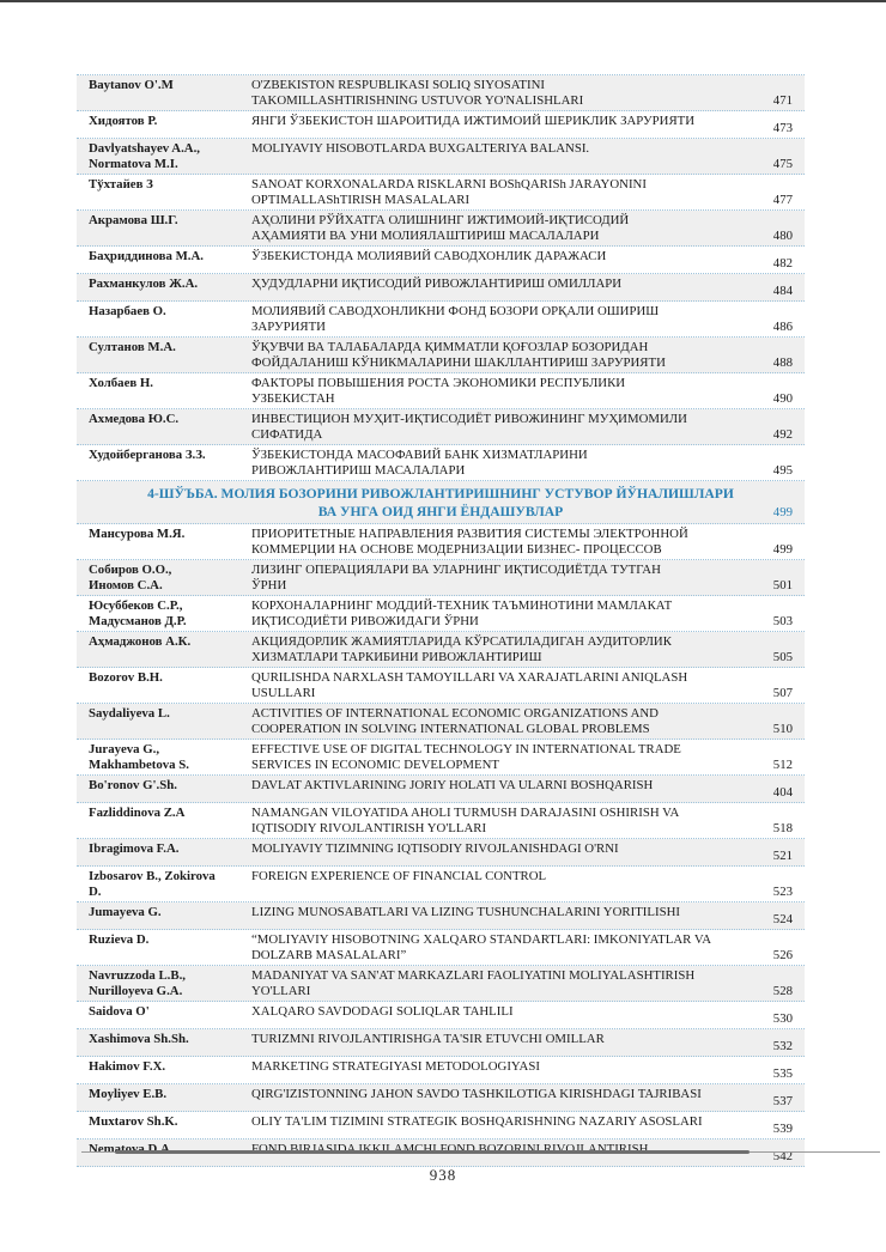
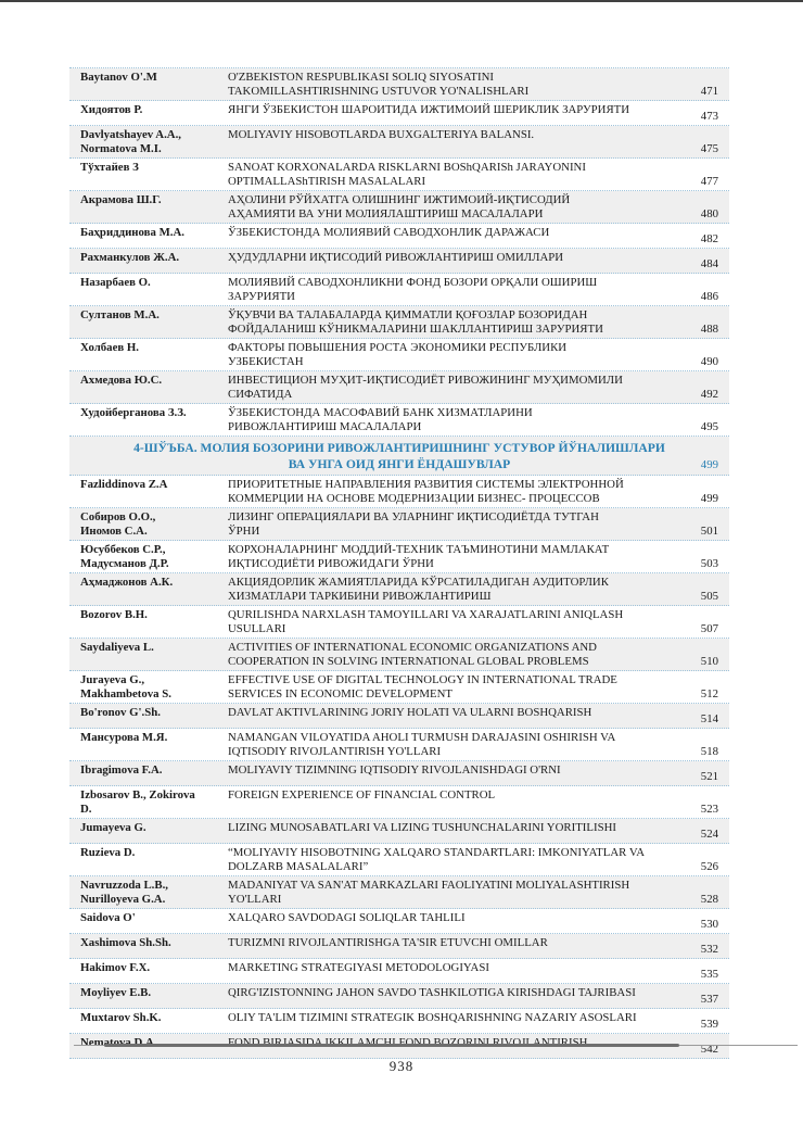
  Baytanov O'.M
  O'ZBEKISTON RESPUBLIKASI SOLIQ SIYOSATINI
  TAKOMILLASHTIRISHNING USTUVOR YO'NALISHLARI
  471
  Хидоятов Р.
  ЯНГИ ЎЗБЕКИСТОН ШАРОИТИДА ИЖТИМОИЙ ШЕРИКЛИК ЗАРУРИЯТИ
  473
  Davlyatshayev A.A.,
  Normatova M.I.
  MOLIYAVIY HISOBOTLARDA BUXGALTERIYA BALANSI.
  475
  Тўхтайев З
  SANOAT KORXONALARDA RISKLARNI BOShQARISh JARAYONINI
  OPTIMALLAShTIRISH MASALALARI
  477
  Акрамова Ш.Г.
  АҲОЛИНИ РЎЙХАТГА ОЛИШНИНГ ИЖТИМОИЙ-ИҚТИСОДИЙ
  АҲАМИЯТИ ВА УНИ МОЛИЯЛАШТИРИШ МАСАЛАЛАРИ
  480
  Баҳриддинова М.А.
  ЎЗБЕКИСТОНДА МОЛИЯВИЙ САВОДХОНЛИК ДАРАЖАСИ
  482
  Рахманкулов Ж.А.
  ҲУДУДЛАРНИ ИҚТИСОДИЙ РИВОЖЛАНТИРИШ ОМИЛЛАРИ
  484
  Назарбаев О.
  МОЛИЯВИЙ САВОДХОНЛИКНИ ФОНД БОЗОРИ ОРҚАЛИ ОШИРИШ
  ЗАРУРИЯТИ
  486
  Султанов М.А.
  ЎҚУВЧИ ВА ТАЛАБАЛАРДА ҚИММАТЛИ ҚОҒОЗЛАР БОЗОРИДАН
  ФОЙДАЛАНИШ КЎНИКМАЛАРИНИ ШАКЛЛАНТИРИШ ЗАРУРИЯТИ
  488
  Холбаев Н.
  ФАКТОРЫ ПОВЫШЕНИЯ РОСТА ЭКОНОМИКИ РЕСПУБЛИКИ
  УЗБЕКИСТАН
  490
  Ахмедова Ю.С.
  ИНВЕСТИЦИОН МУҲИТ-ИҚТИСОДИЁТ РИВОЖИНИНГ МУҲИМОМИЛИ
  СИФАТИДА
  492
  Худойберганова З.З.
  ЎЗБЕКИСТОНДА МАСОФАВИЙ БАНК ХИЗМАТЛАРИНИ
  РИВОЖЛАНТИРИШ МАСАЛАЛАРИ
  495
  4-ШЎЪБА. МОЛИЯ БОЗОРИНИ РИВОЖЛАНТИРИШНИНГ УСТУВОР ЙЎНАЛИШЛАРИ
  ВА УНГА ОИД ЯНГИ ЁНДАШУВЛАР
  499
- Мансурова М.Я.
+ Fazliddinova Z.A
  ПРИОРИТЕТНЫЕ НАПРАВЛЕНИЯ РАЗВИТИЯ СИСТЕМЫ ЭЛЕКТРОННОЙ
  КОММЕРЦИИ НА ОСНОВЕ МОДЕРНИЗАЦИИ БИЗНЕС- ПРОЦЕССОВ
  499
  Собиров О.О.,
  Иномов С.А.
  ЛИЗИНГ ОПЕРАЦИЯЛАРИ ВА УЛАРНИНГ ИҚТИСОДИЁТДА ТУТГАН
  ЎРНИ
  501
  Юсуббеков С.Р.,
  Мадусманов Д.Р.
  КОРХОНАЛАРНИНГ МОДДИЙ-ТЕХНИК ТАЪМИНОТИНИ МАМЛАКАТ
  ИҚТИСОДИЁТИ РИВОЖИДАГИ ЎРНИ
  503
  Аҳмаджонов А.К.
  АКЦИЯДОРЛИК ЖАМИЯТЛАРИДА КЎРСАТИЛАДИГАН АУДИТОРЛИК
  ХИЗМАТЛАРИ ТАРКИБИНИ РИВОЖЛАНТИРИШ
  505
  Bozorov B.H.
  QURILISHDA NARXLASH TAMOYILLARI VA XARAJATLARINI ANIQLASH
  USULLARI
  507
  Saydaliyeva L.
  ACTIVITIES OF INTERNATIONAL ECONOMIC ORGANIZATIONS AND
  COOPERATION IN SOLVING INTERNATIONAL GLOBAL PROBLEMS
  510
  Jurayeva G.,
  Makhambetova S.
  EFFECTIVE USE OF DIGITAL TECHNOLOGY IN INTERNATIONAL TRADE
  SERVICES IN ECONOMIC DEVELOPMENT
  512
  Bo'ronov G'.Sh.
  DAVLAT AKTIVLARINING JORIY HOLATI VA ULARNI BOSHQARISH
- 404
+ 514
- Fazliddinova Z.A
+ Мансурова М.Я.
  NAMANGAN VILOYATIDA AHOLI TURMUSH DARAJASINI OSHIRISH VA
  IQTISODIY RIVOJLANTIRISH YO'LLARI
  518
  Ibragimova F.A.
  MOLIYAVIY TIZIMNING IQTISODIY RIVOJLANISHDAGI O'RNI
  521
  Izbosarov B., Zokirova
  D.
  FOREIGN EXPERIENCE OF FINANCIAL CONTROL
  523
  Jumayeva G.
  LIZING MUNOSABATLARI VA LIZING TUSHUNCHALARINI YORITILISHI
  524
  Ruzieva D.
  “MOLIYAVIY HISOBOTNING XALQARO STANDARTLARI: IMKONIYATLAR VA
  DOLZARB MASALALARI”
  526
  Navruzzoda L.B.,
  Nurilloyeva G.A.
  MADANIYAT VA SAN'AT MARKAZLARI FAOLIYATINI MOLIYALASHTIRISH
  YO'LLARI
  528
  Saidova O'
  XALQARO SAVDODAGI SOLIQLAR TAHLILI
  530
  Xashimova Sh.Sh.
  TURIZMNI RIVOJLANTIRISHGA TA'SIR ETUVCHI OMILLAR
  532
  Hakimov F.X.
  MARKETING STRATEGIYASI METODOLOGIYASI
  535
  Moyliyev E.B.
  QIRG'IZISTONNING JAHON SAVDO TASHKILOTIGA KIRISHDAGI TAJRIBASI
  537
  Muxtarov Sh.K.
  OLIY TA'LIM TIZIMINI STRATEGIK BOSHQARISHNING NAZARIY ASOSLARI
  539
  Nematova D.A.
  FOND BIRJASIDA IKKILAMCHI FOND BOZORINI RIVOJLANTIRISH
  542
  938
